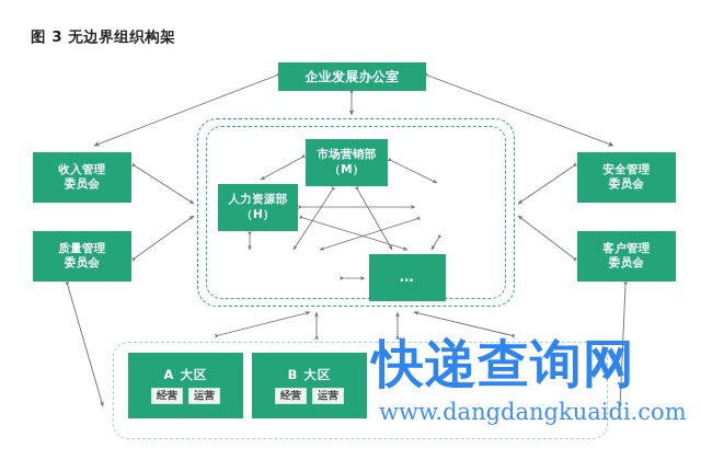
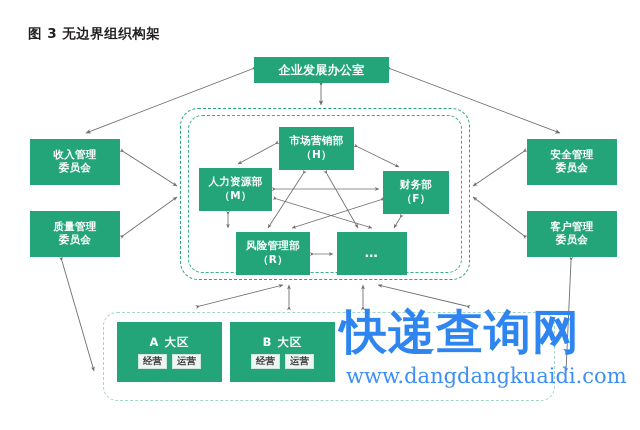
  图 3 无边界组织构架
  企业发展办公室
  收入管理
  委员会
  质量管理
  委员会
  安全管理
  委员会
  客户管理
  委员会
  市场营销部
- （M）
+ （H）
  人力资源部
- （H）
+ （M）
+ 财务部
+ （F）
+ 风险管理部
+ （R）
  …
  A 大区
  经营
  运营
  B 大区
  经营
  运营
  快递查询网
  www.dangdangkuaidi.com
